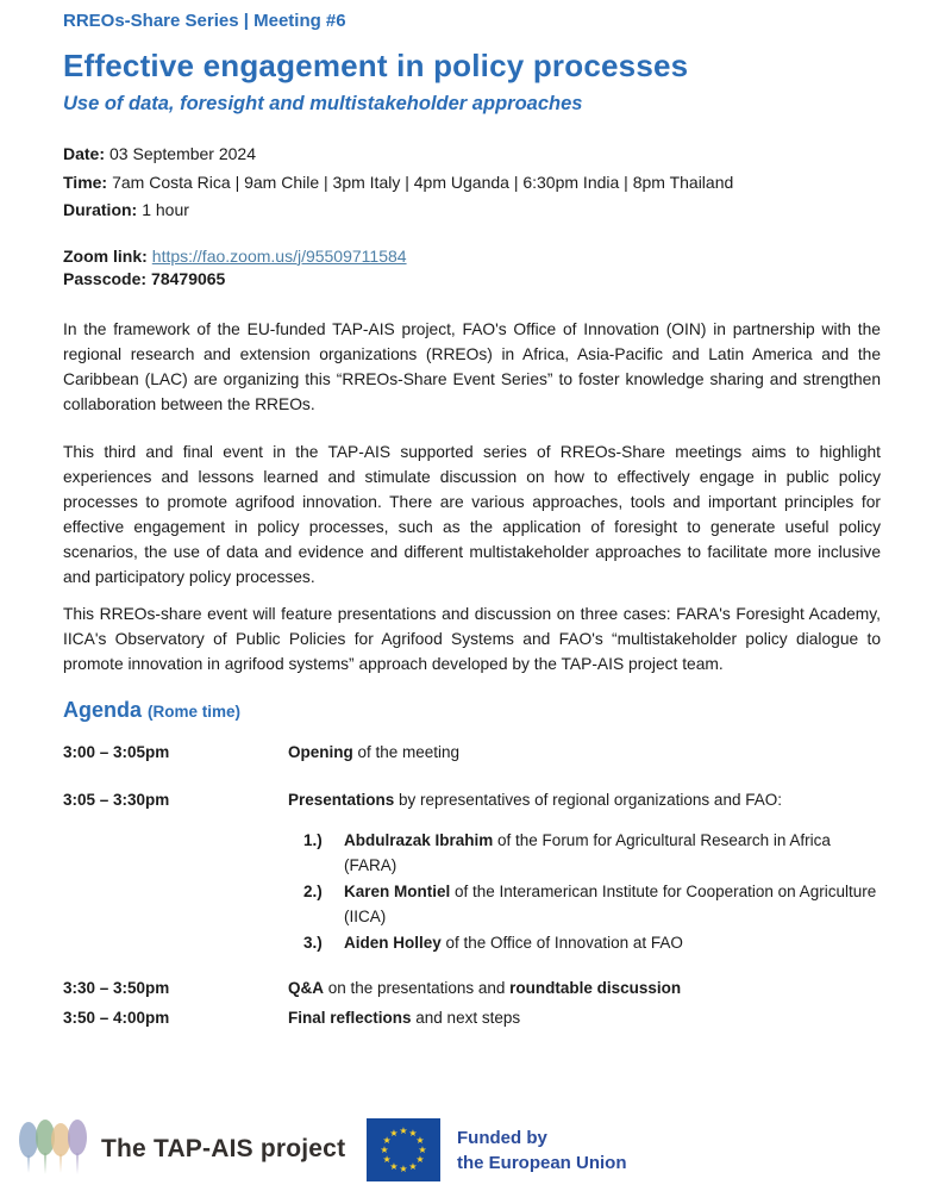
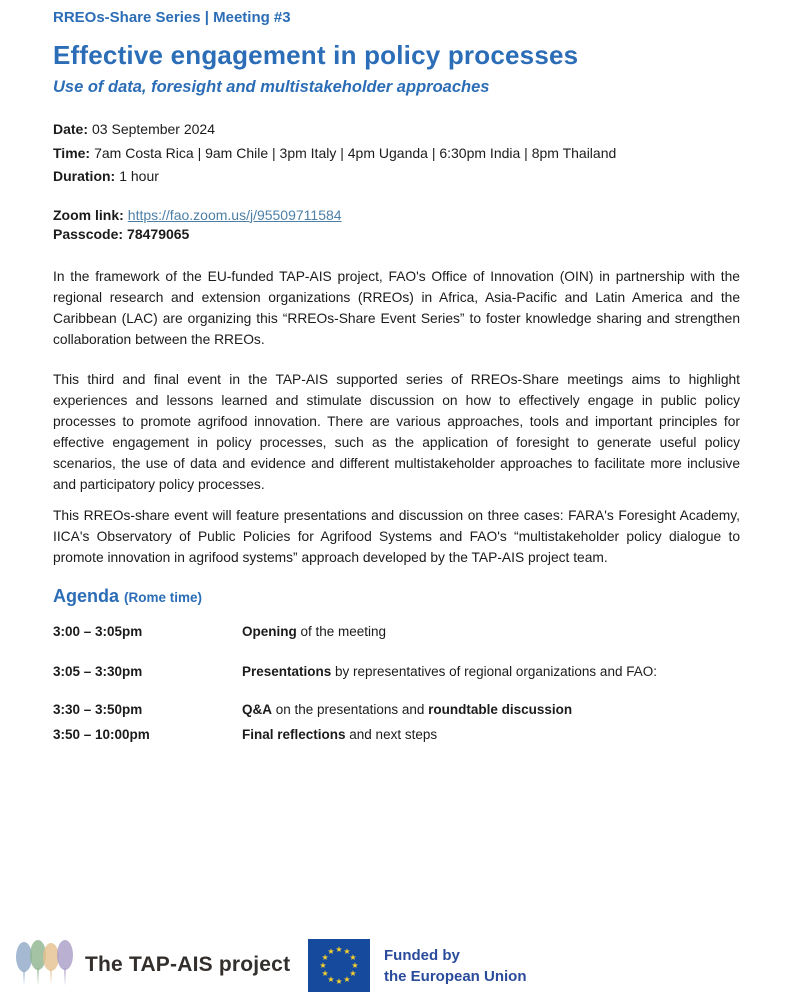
- RREOs-Share Series | Meeting #6
+ RREOs-Share Series | Meeting #3
  Effective engagement in policy processes
  Use of data, foresight and multistakeholder approaches
  Date: 03 September 2024
  Time: 7am Costa Rica | 9am Chile | 3pm Italy | 4pm Uganda | 6:30pm India | 8pm Thailand
  Duration: 1 hour
  Zoom link: https://fao.zoom.us/j/95509711584
  Passcode: 78479065
  In the framework of the EU-funded TAP-AIS project, FAO's Office of Innovation (OIN) in partnership with the regional research and extension organizations (RREOs) in Africa, Asia-Pacific and Latin America and the Caribbean (LAC) are organizing this “RREOs-Share Event Series” to foster knowledge sharing and strengthen collaboration between the RREOs.
  This third and final event in the TAP-AIS supported series of RREOs-Share meetings aims to highlight experiences and lessons learned and stimulate discussion on how to effectively engage in public policy processes to promote agrifood innovation. There are various approaches, tools and important principles for effective engagement in policy processes, such as the application of foresight to generate useful policy scenarios, the use of data and evidence and different multistakeholder approaches to facilitate more inclusive and participatory policy processes.
  This RREOs-share event will feature presentations and discussion on three cases: FARA's Foresight Academy, IICA's Observatory of Public Policies for Agrifood Systems and FAO's “multistakeholder policy dialogue to promote innovation in agrifood systems” approach developed by the TAP-AIS project team.
  Agenda (Rome time)
  3:00 – 3:05pm
  Opening of the meeting
  3:05 – 3:30pm
  Presentations by representatives of regional organizations and FAO:
- 1.)
- Abdulrazak Ibrahim of the Forum for Agricultural Research in Africa (FARA)
- 2.)
- Karen Montiel of the Interamerican Institute for Cooperation on Agriculture (IICA)
- 3.)
- Aiden Holley of the Office of Innovation at FAO
  3:30 – 3:50pm
  Q&A on the presentations and roundtable discussion
- 3:50 – 4:00pm
+ 3:50 – 10:00pm
  Final reflections and next steps
  The TAP-AIS project
  ★
  ★
  ★
  ★
  ★
  ★
  ★
  ★
  ★
  ★
  ★
  ★
  Funded by
  the European Union
